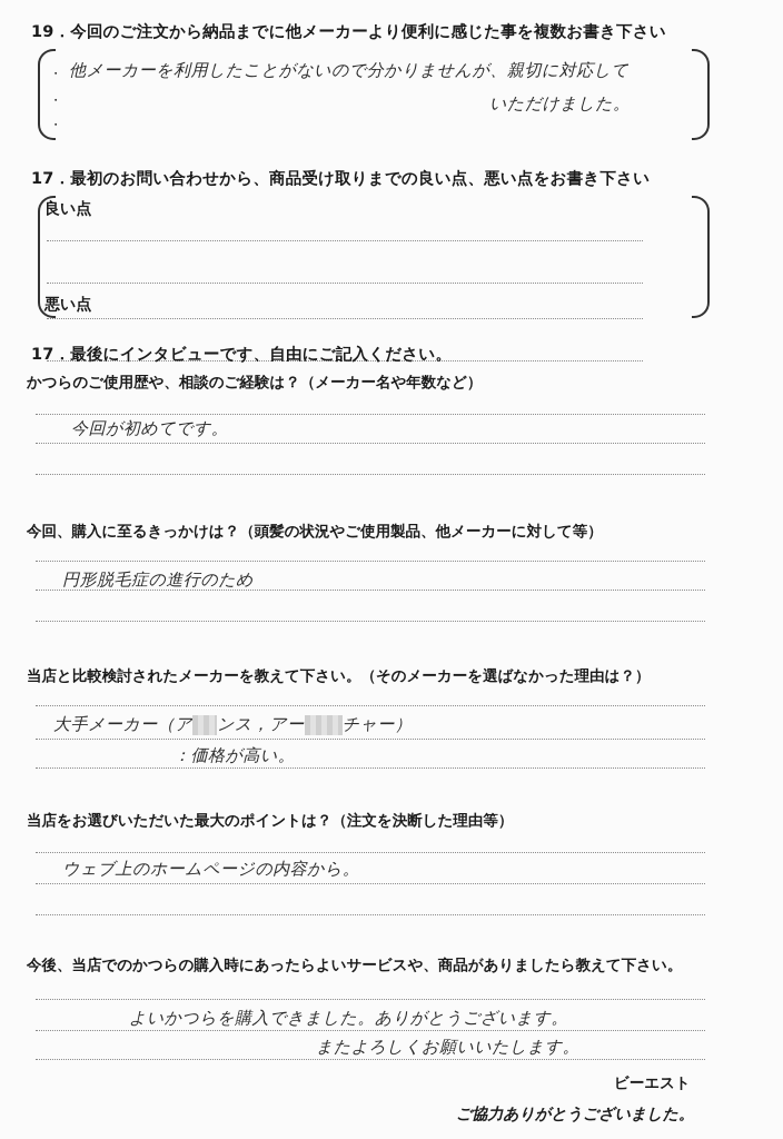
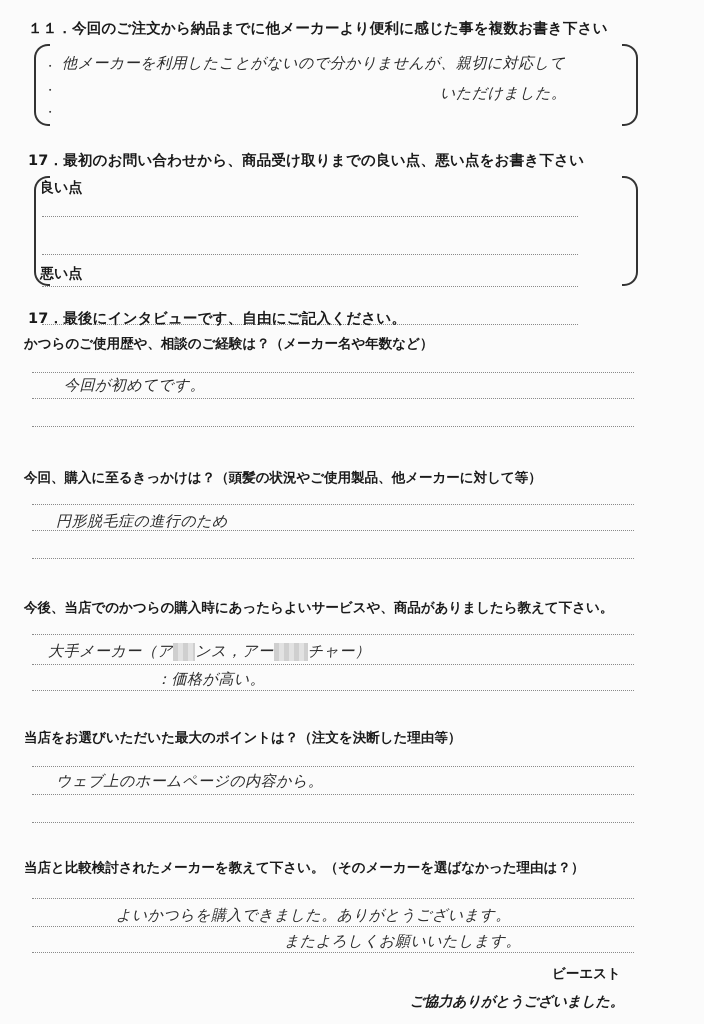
- 19．今回のご注文から納品までに他メーカーより便利に感じた事を複数お書き下さい
+ １１．今回のご注文から納品までに他メーカーより便利に感じた事を複数お書き下さい
  ・
  ・
  ・
  他メーカーを利用したことがないので分かりませんが、親切に対応して
  いただけました。
  17．最初のお問い合わせから、商品受け取りまでの良い点、悪い点をお書き下さい
  良い点
  悪い点
  17．最後にインタビューです、自由にご記入ください。
  かつらのご使用歴や、相談のご経験は？（メーカー名や年数など）
  今回が初めてです。
  今回、購入に至るきっかけは？（頭髪の状況やご使用製品、他メーカーに対して等）
  円形脱毛症の進行のため
- 当店と比較検討されたメーカーを教えて下さい。（そのメーカーを選ばなかった理由は？）
+ 今後、当店でのかつらの購入時にあったらよいサービスや、商品がありましたら教えて下さい。
  大手メーカー（ア ンス，アー チャー）
  ：価格が高い。
  当店をお選びいただいた最大のポイントは？（注文を決断した理由等）
  ウェブ上のホームページの内容から。
- 今後、当店でのかつらの購入時にあったらよいサービスや、商品がありましたら教えて下さい。
+ 当店と比較検討されたメーカーを教えて下さい。（そのメーカーを選ばなかった理由は？）
  よいかつらを購入できました。ありがとうございます。
  またよろしくお願いいたします。
  ビーエスト
  ご協力ありがとうございました。
